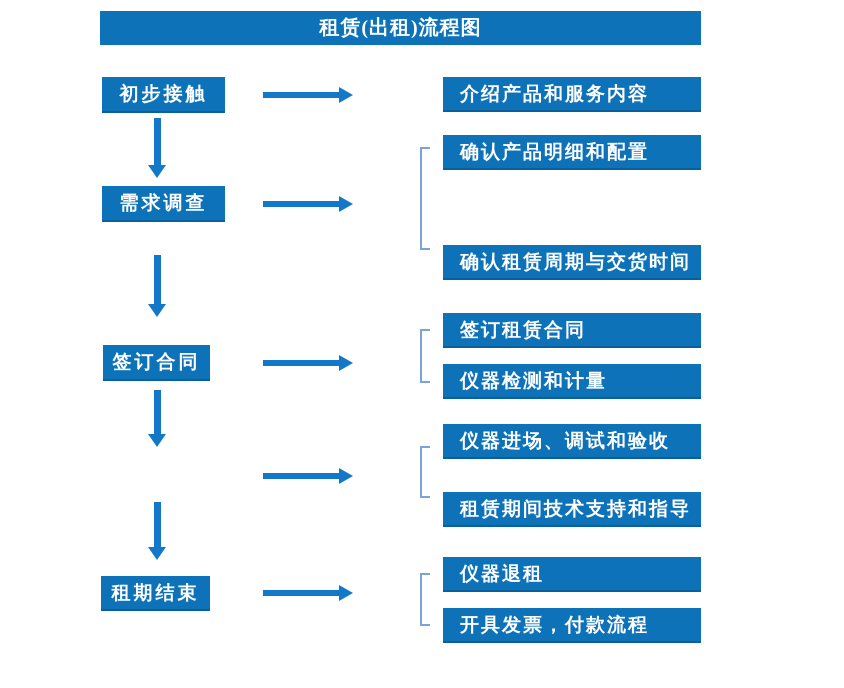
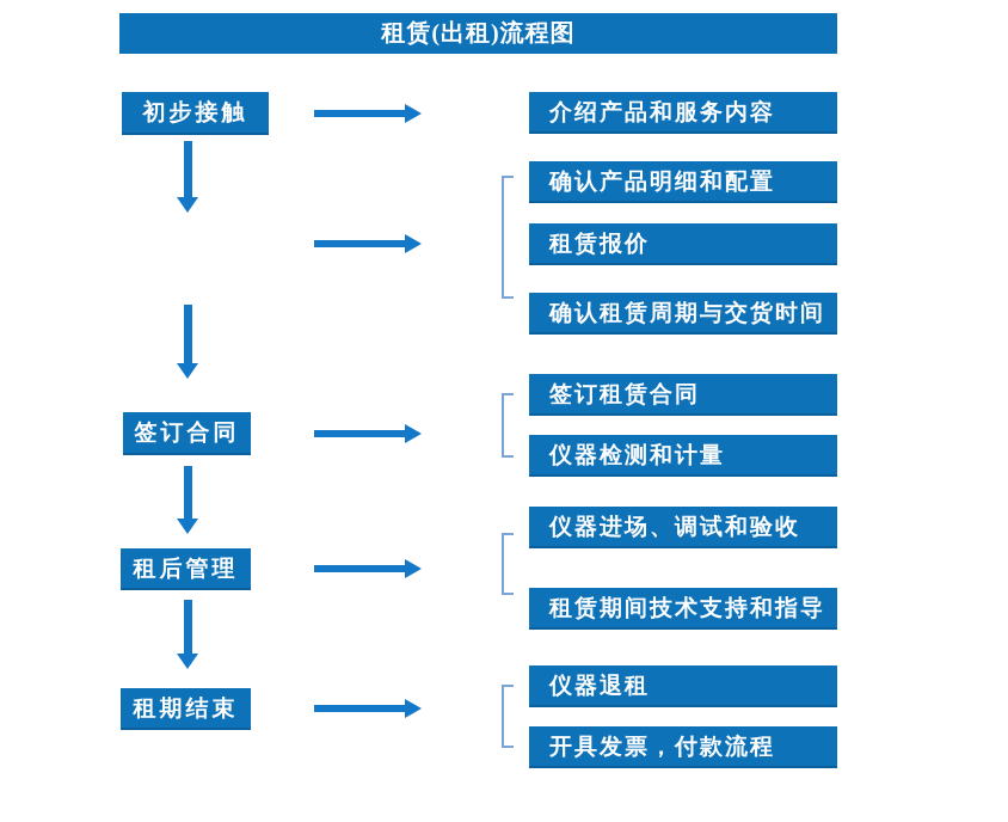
  租赁(出租)流程图
  初步接触
- 需求调查
  签订合同
+ 租后管理
  租期结束
  介绍产品和服务内容
  确认产品明细和配置
+ 租赁报价
  确认租赁周期与交货时间
  签订租赁合同
  仪器检测和计量
  仪器进场、调试和验收
  租赁期间技术支持和指导
  仪器退租
  开具发票，付款流程
